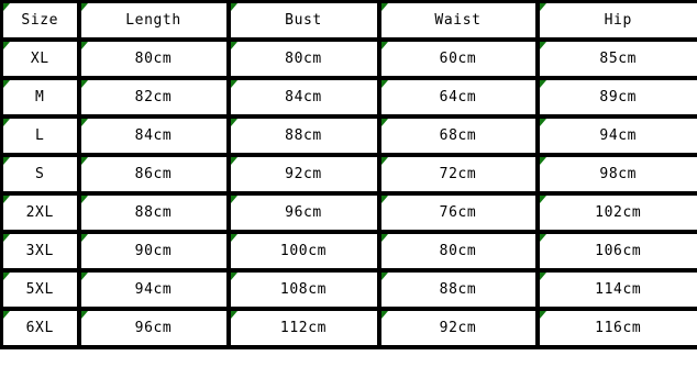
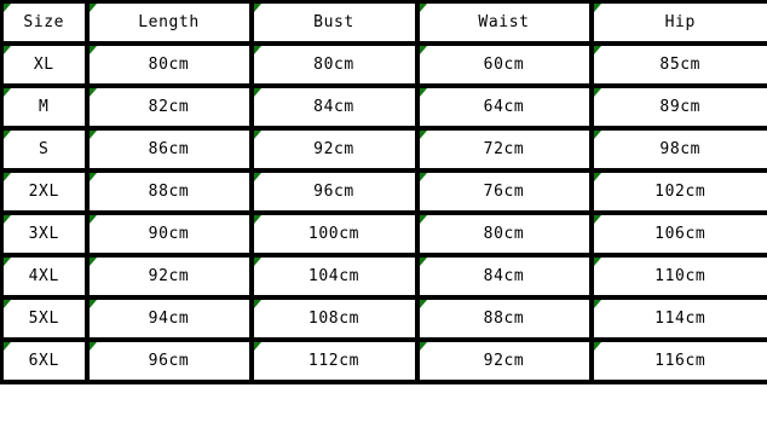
  Size	Length	Bust	Waist	Hip
  XL	80cm	80cm	60cm	85cm
  M	82cm	84cm	64cm	89cm
- L	84cm	88cm	68cm	94cm
  S	86cm	92cm	72cm	98cm
  2XL	88cm	96cm	76cm	102cm
  3XL	90cm	100cm	80cm	106cm
+ 4XL	92cm	104cm	84cm	110cm
  5XL	94cm	108cm	88cm	114cm
  6XL	96cm	112cm	92cm	116cm
